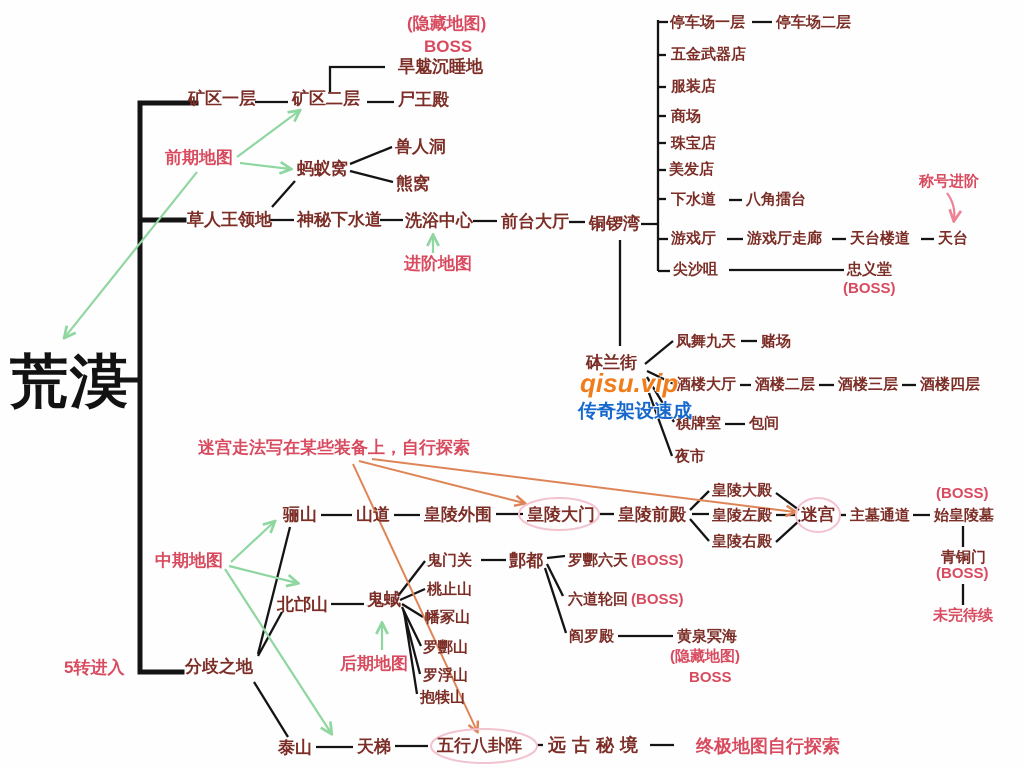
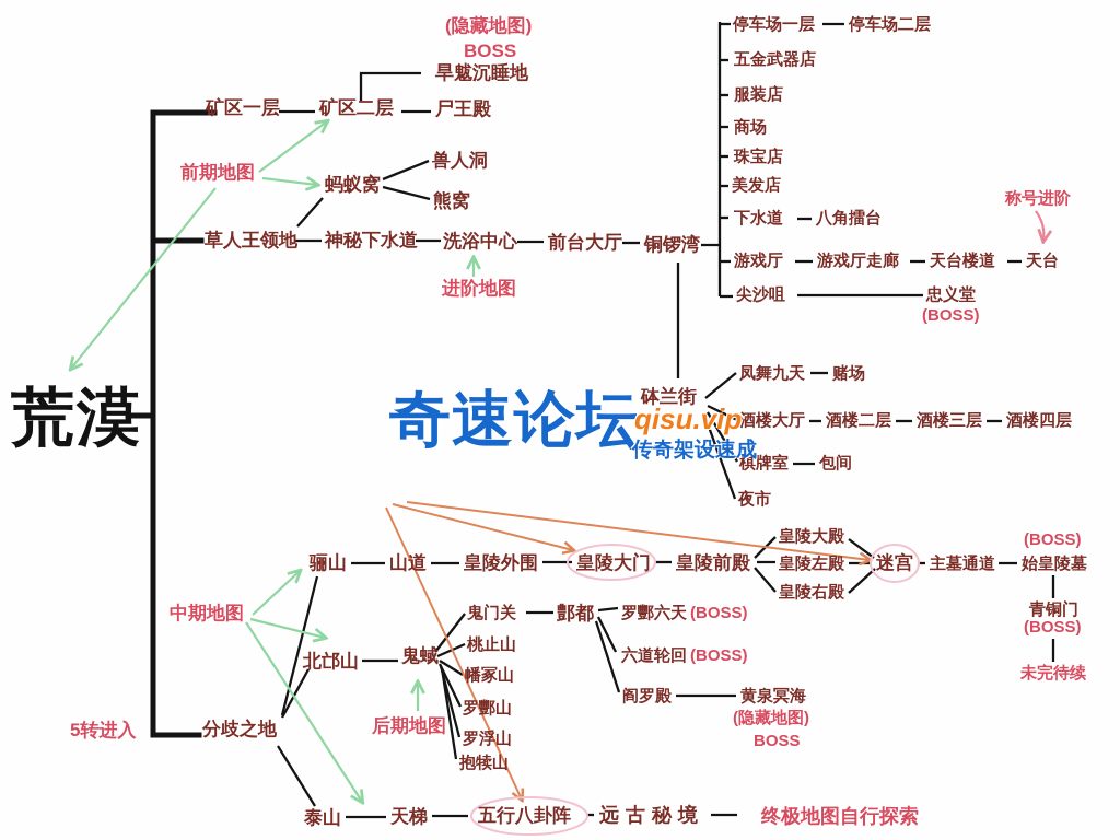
  荒漠
  矿区一层
  矿区二层
  尸王殿
  旱魃沉睡地
  (隐藏地图)
  BOSS
  前期地图
  蚂蚁窝
  兽人洞
  熊窝
  草人王领地
  神秘下水道
  洗浴中心
  进阶地图
  前台大厅
  铜锣湾
  停车场一层
  停车场二层
  五金武器店
  服装店
  商场
  珠宝店
  美发店
  下水道
  八角擂台
  游戏厅
  游戏厅走廊
  天台楼道
  天台
  称号进阶
  尖沙咀
  忠义堂
  (BOSS)
  砵兰街
  凤舞九天
  赌场
  酒楼大厅
  酒楼二层
  酒楼三层
  酒楼四层
  棋牌室
  包间
  夜市
- 迷宫走法写在某些装备上，自行探索
  骊山
  山道
  皇陵外围
  皇陵大门
  皇陵前殿
  皇陵大殿
  皇陵左殿
  皇陵右殿
  迷宫
  主墓通道
  始皇陵墓
  (BOSS)
  青铜门
  (BOSS)
  未完待续
  中期地图
  北邙山
  鬼蜮
  后期地图
  鬼门关
  桃止山
  幡冢山
  罗酆山
  罗浮山
  抱犊山
  鄷都
  罗酆六天
  (BOSS)
  六道轮回
  (BOSS)
  阎罗殿
  黄泉冥海
  (隐藏地图)
  BOSS
  5转进入
  分歧之地
  泰山
  天梯
  五行八卦阵
  远古秘境
  终极地图自行探索
+ 奇速论坛
  qisu.vip
  传奇架设速成
